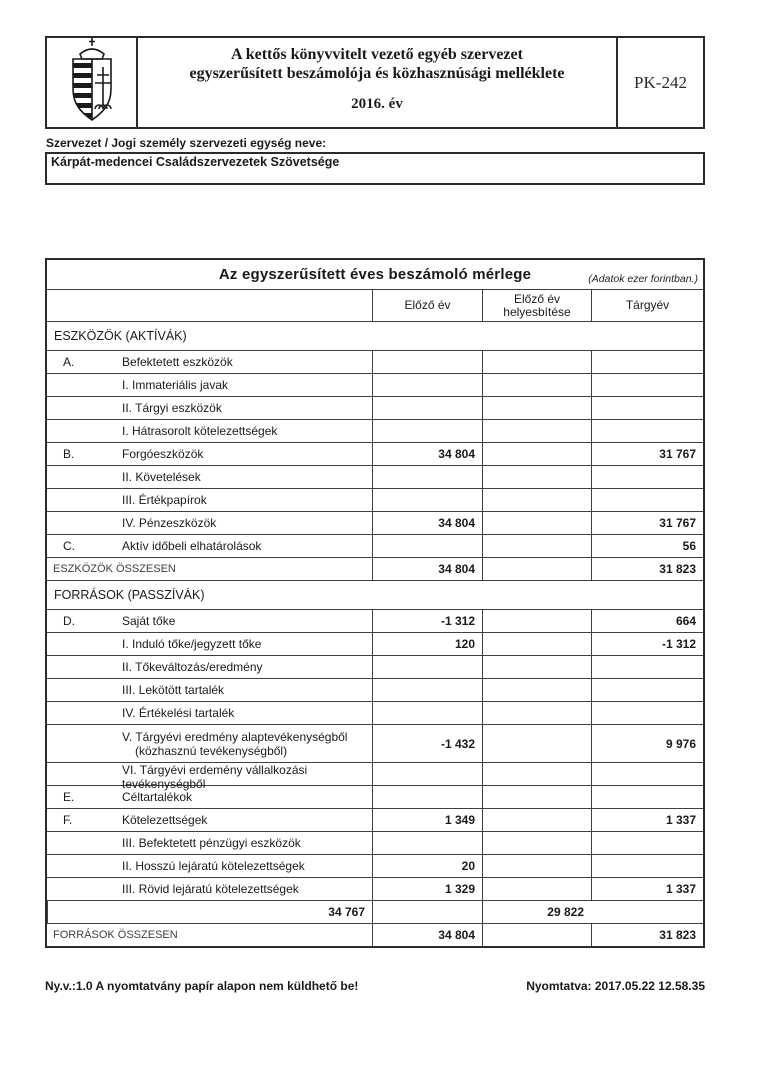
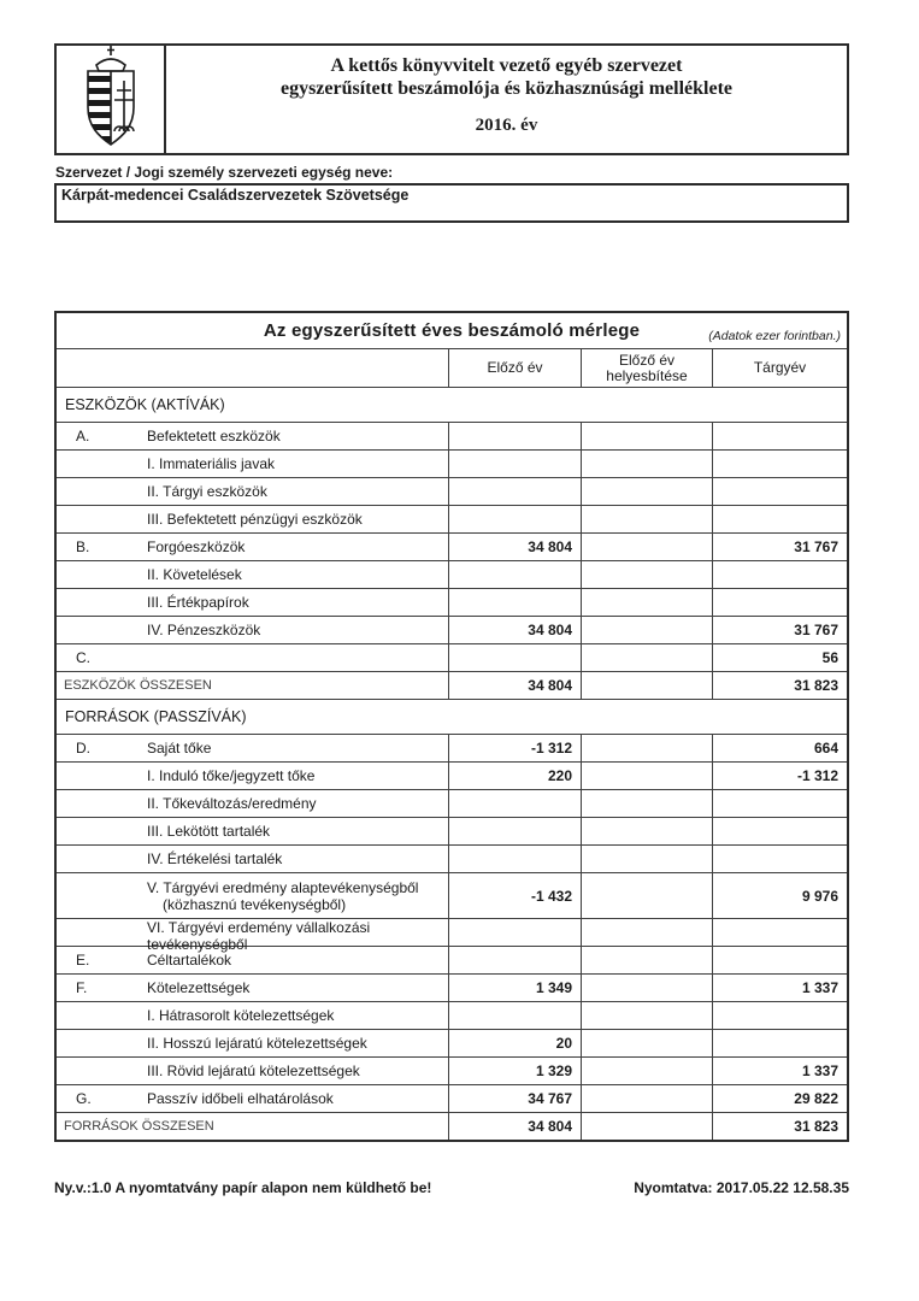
  A kettős könyvvitelt vezető egyéb szervezet
  egyszerűsített beszámolója és közhasznúsági melléklete
  2016. év
- PK-242
  Szervezet / Jogi személy szervezeti egység neve:
  Kárpát-medencei Családszervezetek Szövetsége
  Az egyszerűsített éves beszámoló mérlege
  (Adatok ezer forintban.)
  Előző év
  Előző év
  helyesbítése
  Tárgyév
  ESZKÖZÖK (AKTÍVÁK)
  A.
  Befektetett eszközök
  I. Immateriális javak
  II. Tárgyi eszközök
- I. Hátrasorolt kötelezettségek
+ III. Befektetett pénzügyi eszközök
  B.
  Forgóeszközök
  34 804
  31 767
  II. Követelések
  III. Értékpapírok
  IV. Pénzeszközök
  34 804
  31 767
  C.
- Aktív időbeli elhatárolások
  56
  ESZKÖZÖK ÖSSZESEN
  34 804
  31 823
  FORRÁSOK (PASSZÍVÁK)
  D.
  Saját tőke
  -1 312
  664
  I. Induló tőke/jegyzett tőke
- 120
+ 220
  -1 312
  II. Tőkeváltozás/eredmény
  III. Lekötött tartalék
  IV. Értékelési tartalék
  V. Tárgyévi eredmény alaptevékenységből
  (közhasznú tevékenységből)
  -1 432
  9 976
  VI. Tárgyévi erdemény vállalkozási tevékenységből
  E.
  Céltartalékok
  F.
  Kötelezettségek
  1 349
  1 337
- III. Befektetett pénzügyi eszközök
+ I. Hátrasorolt kötelezettségek
  II. Hosszú lejáratú kötelezettségek
  20
  III. Rövid lejáratú kötelezettségek
  1 329
  1 337
+ G.
+ Passzív időbeli elhatárolások
  34 767
  29 822
  FORRÁSOK ÖSSZESEN
  34 804
  31 823
  Ny.v.:1.0 A nyomtatvány papír alapon nem küldhető be!
  Nyomtatva: 2017.05.22 12.58.35
